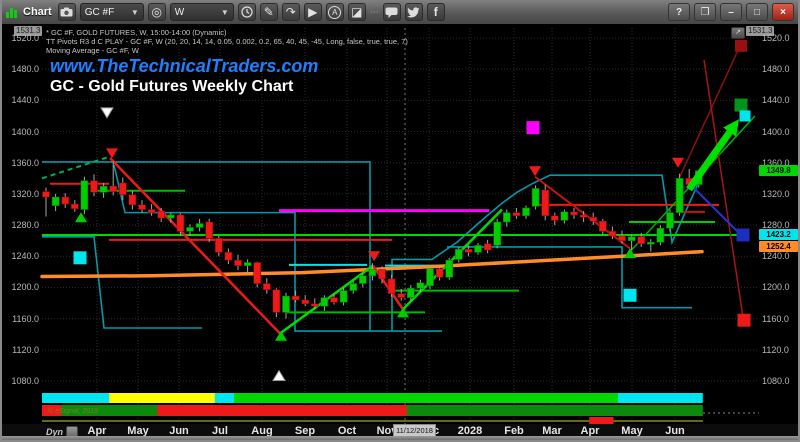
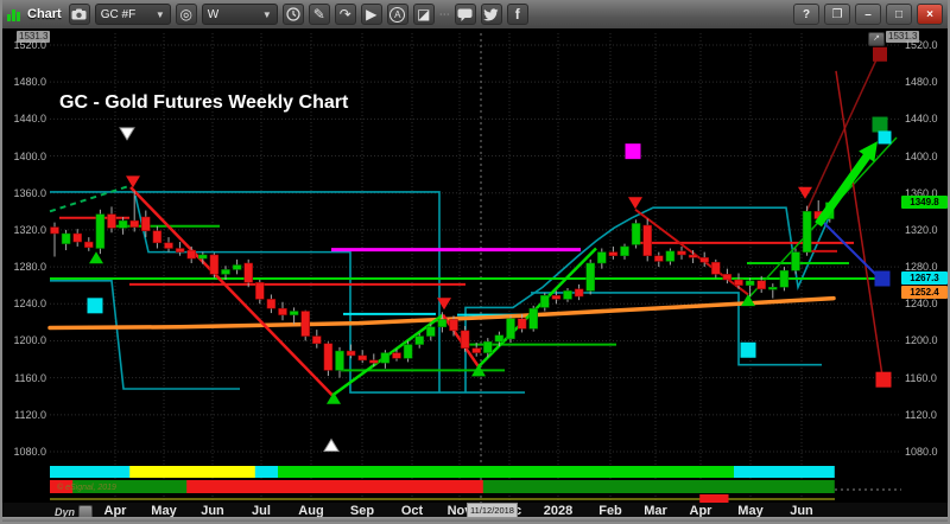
  Chart
  GC #F
  ▼
  ◎
  W
  ▼
  ✎
  ↷
  ▶
  A
  ◪
  ⋯
  f
  ?
  ❐
  –
  □
  ×
- * GC #F, GOLD FUTURES, W, 15:00-14:00 (Dynamic)
- TT Pivots R3 d C PLAY - GC #F, W (20, 20, 14, 14, 0.05, 0.002, 0.2, 65, 40, 45, -45, Long, false, true, true, 7)
- Moving Average - GC #F, W
- www.TheTechnicalTraders.com
  GC - Gold Futures Weekly Chart
  1531.3
  1531.3
  1520.0
  1520.0
  1480.0
  1480.0
  1440.0
  1440.0
  1400.0
  1400.0
  1360.0
  1360.0
  1320.0
  1320.0
  1280.0
  1280.0
  1240.0
  1240.0
  1200.0
  1200.0
  1160.0
  1160.0
  1120.0
  1120.0
  1080.0
  1080.0
  1349.8
- 1423.2
+ 1267.3
  1252.4
  Dyn
  Apr
  May
  Jun
  Jul
  Aug
  Sep
  Oct
  2028
  Feb
  Mar
  Apr
  May
  Jun
  11/12/2018
